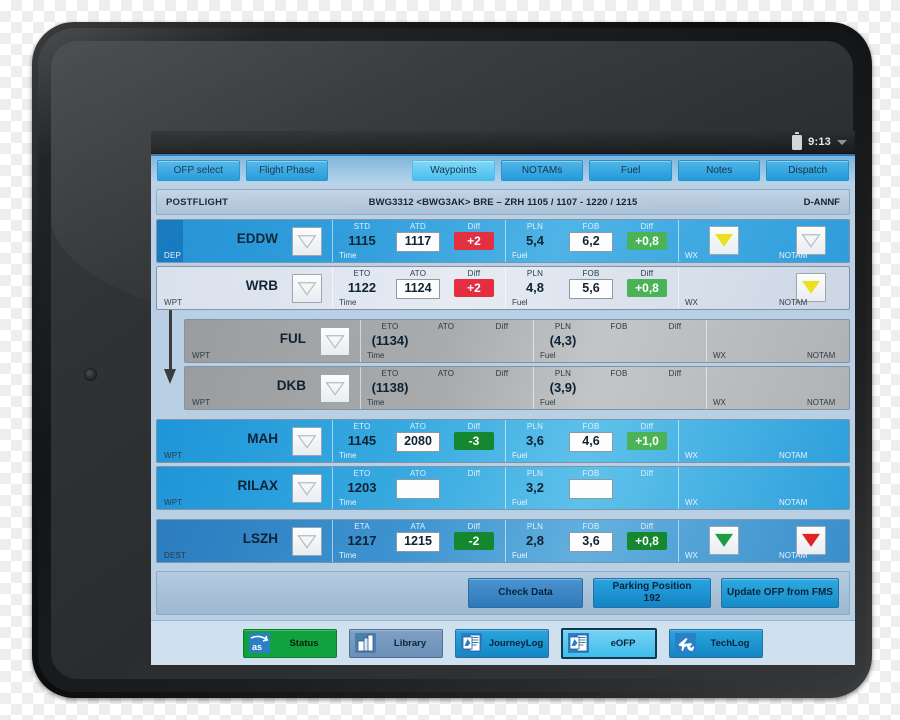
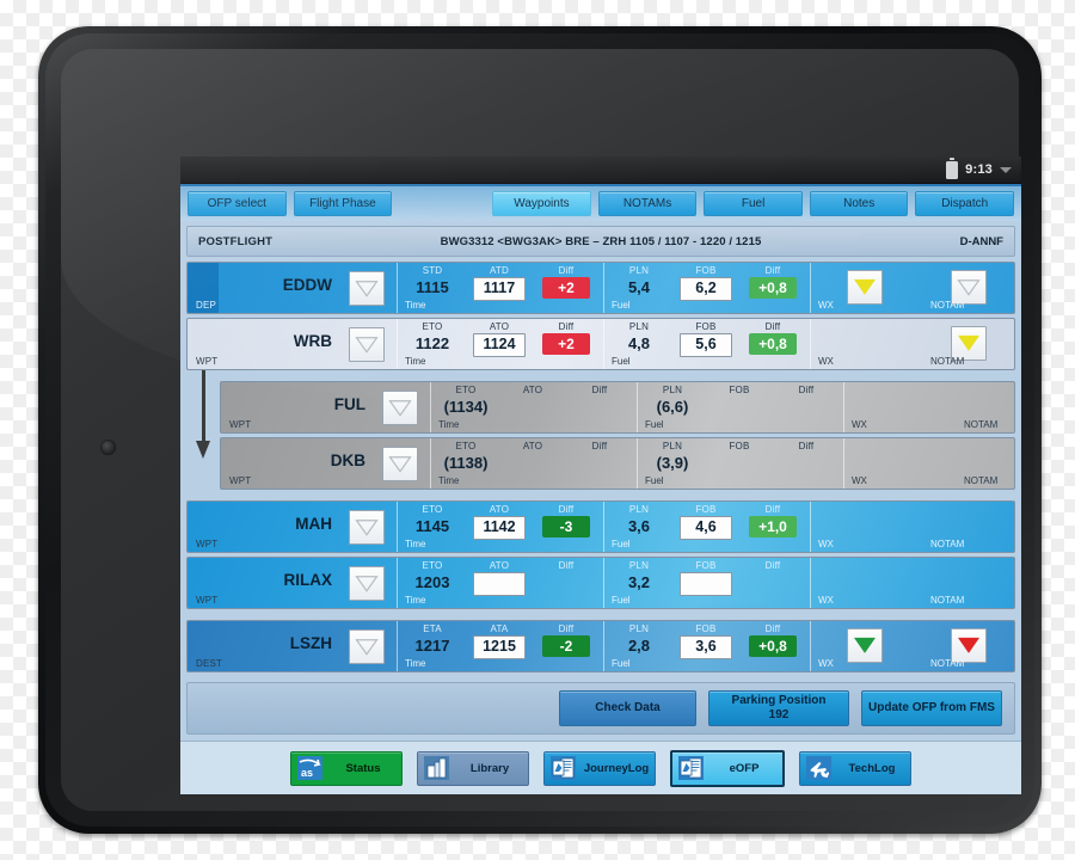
  NOTAM
  WX
  NOTAM
  FUL
  WPT
  (1134)
  Time
  PLN
- (4,3)
+ (6,6)
  FOB
  Diff
  Fuel
  WX
  NOTAM
  DKB
  WPT
  ETO
  (1138)
  ATO
  Diff
  Time
  PLN
  (3,9)
  FOB
  Diff
  Fuel
  WX
  NOTAM
  MAH
  WPT
  ETO
  1145
  ATO
- 2080
+ 1142
  Diff
  -3
  Time
  PLN
  3,6
  FOB
  4,6
  Diff
  +1,0
  Fuel
  WX
  NOTAM
  RILAX
  WPT
  ETO
  1203
  ATO
  Diff
  Time
  PLN
  3,2
  FOB
  Diff
  Fuel
  WX
  NOTAM
  LSZH
  DEST
  ETA
  1217
  ATA
  1215
  Diff
  -2
  Time
  PLN
  2,8
  FOB
  3,6
  Diff
  +0,8
  Fuel
  WX
  NOTAM
  Check Data
  Parking Position
  192
  Update OFP from FMS
  as
  Status
  Library
  JourneyLog
  eOFP
  TechLog
